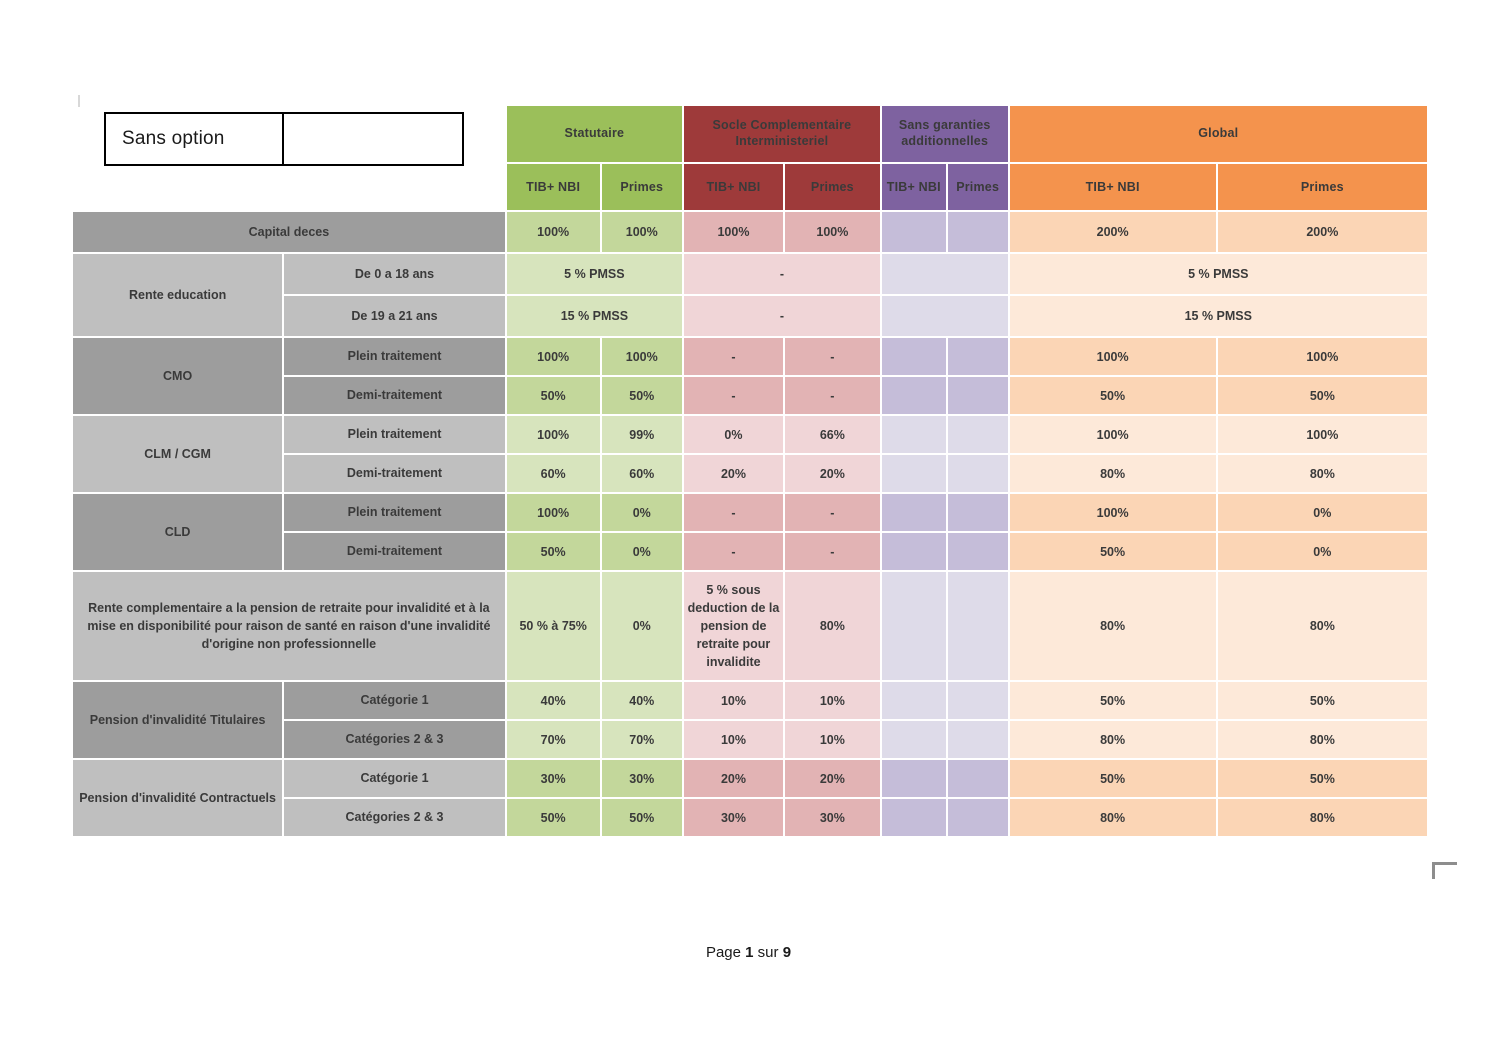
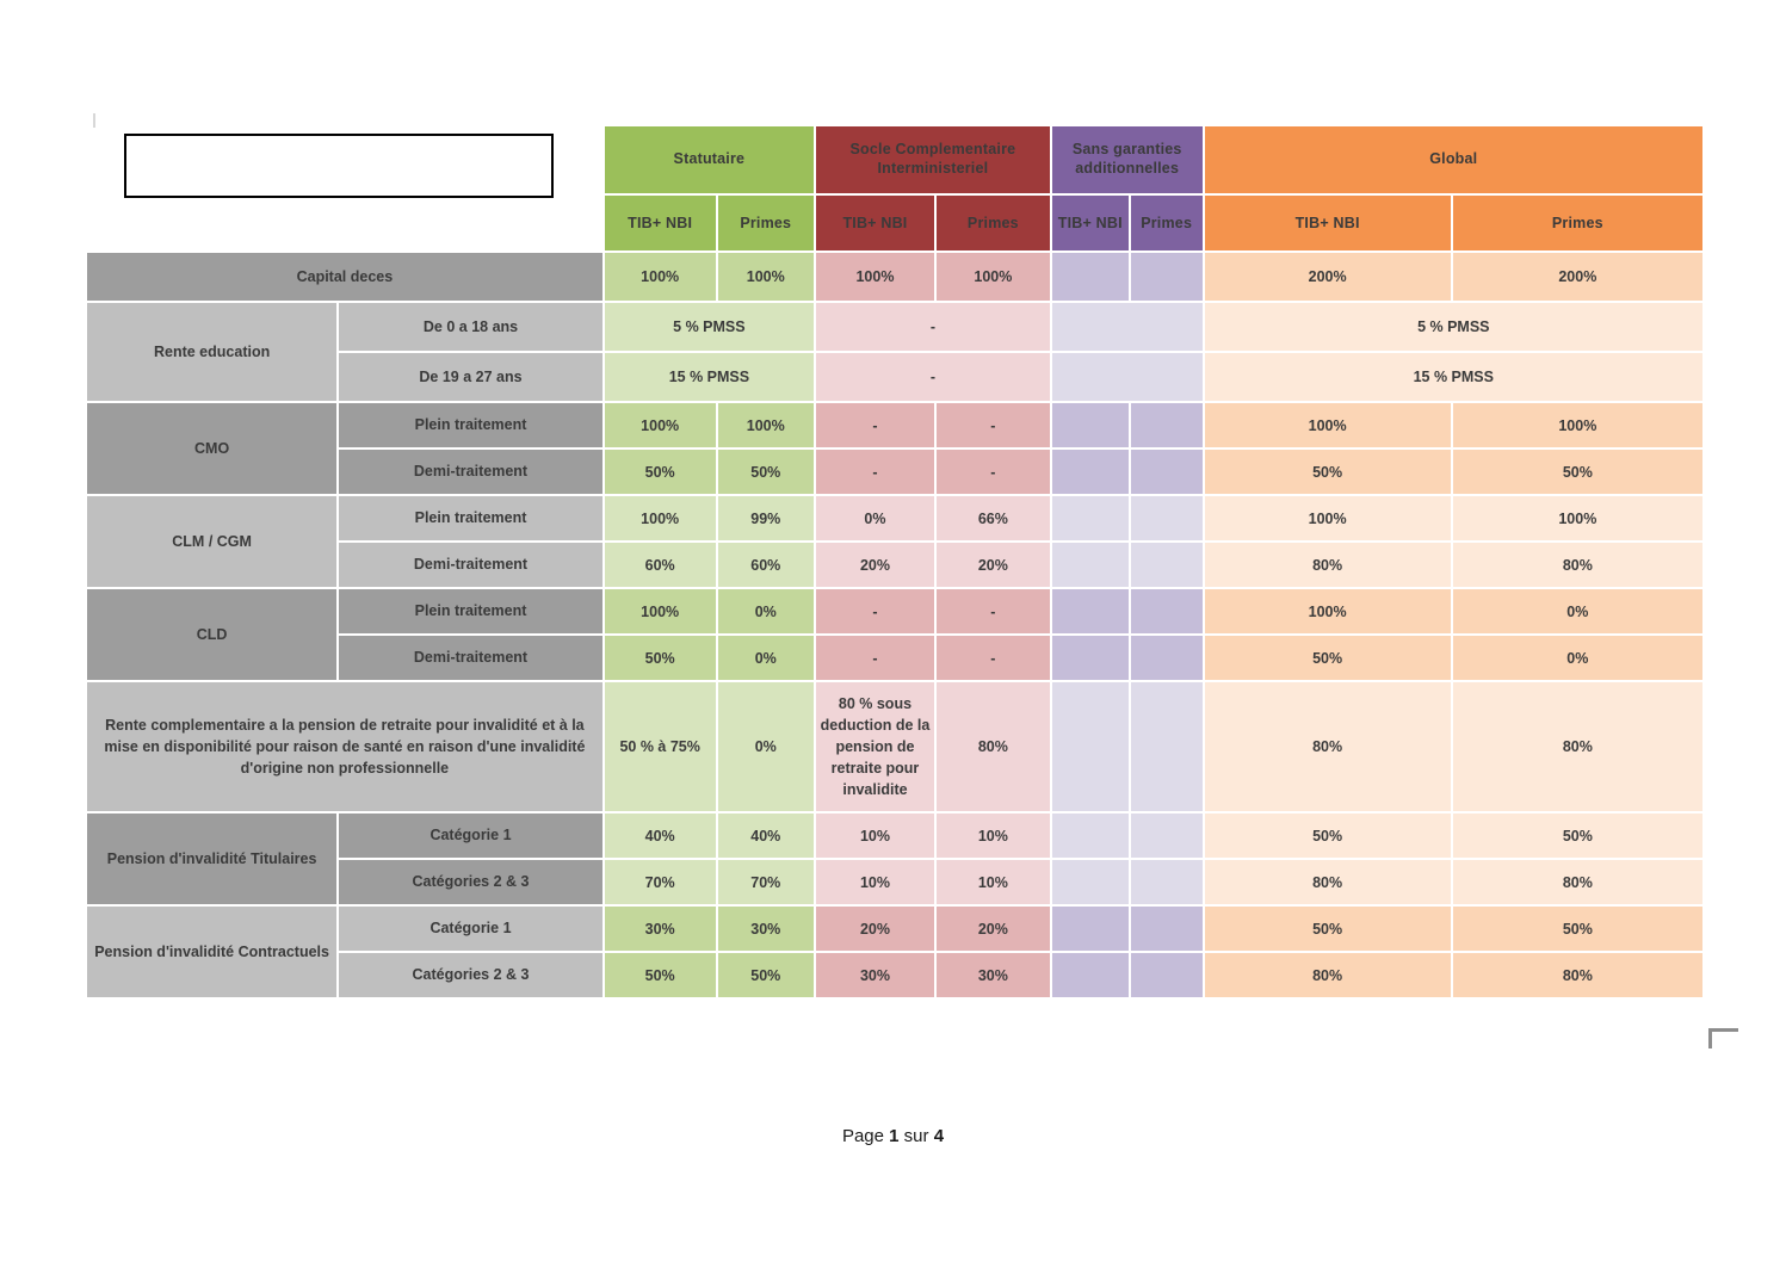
- Sans option
  		Statutaire	Socle Complementaire Interministeriel	Sans garanties additionnelles	Global
  		TIB+ NBI	Primes	TIB+ NBI	Primes	TIB+ NBI	Primes	TIB+ NBI	Primes
  Capital deces	100%	100%	100%	100%			200%	200%
  Rente education	De 0 a 18 ans	5 % PMSS	-		5 % PMSS
- De 19 a 21 ans	15 % PMSS	-		15 % PMSS
+ De 19 a 27 ans	15 % PMSS	-		15 % PMSS
  CMO	Plein traitement	100%	100%	-	-			100%	100%
  Demi-traitement	50%	50%	-	-			50%	50%
  CLM / CGM	Plein traitement	100%	99%	0%	66%			100%	100%
  Demi-traitement	60%	60%	20%	20%			80%	80%
  CLD	Plein traitement	100%	0%	-	-			100%	0%
  Demi-traitement	50%	0%	-	-			50%	0%
- Rente complementaire a la pension de retraite pour invalidité et à la mise en disponibilité pour raison de santé en raison d'une invalidité d'origine non professionnelle	50 % à 75%	0%	5 % sous deduction de la pension de retraite pour invalidite	80%			80%	80%
+ Rente complementaire a la pension de retraite pour invalidité et à la mise en disponibilité pour raison de santé en raison d'une invalidité d'origine non professionnelle	50 % à 75%	0%	80 % sous deduction de la pension de retraite pour invalidite	80%			80%	80%
  Pension d'invalidité Titulaires	Catégorie 1	40%	40%	10%	10%			50%	50%
  Catégories 2 & 3	70%	70%	10%	10%			80%	80%
  Pension d'invalidité Contractuels	Catégorie 1	30%	30%	20%	20%			50%	50%
  Catégories 2 & 3	50%	50%	30%	30%			80%	80%
- Page 1 sur 9
+ Page 1 sur 4
